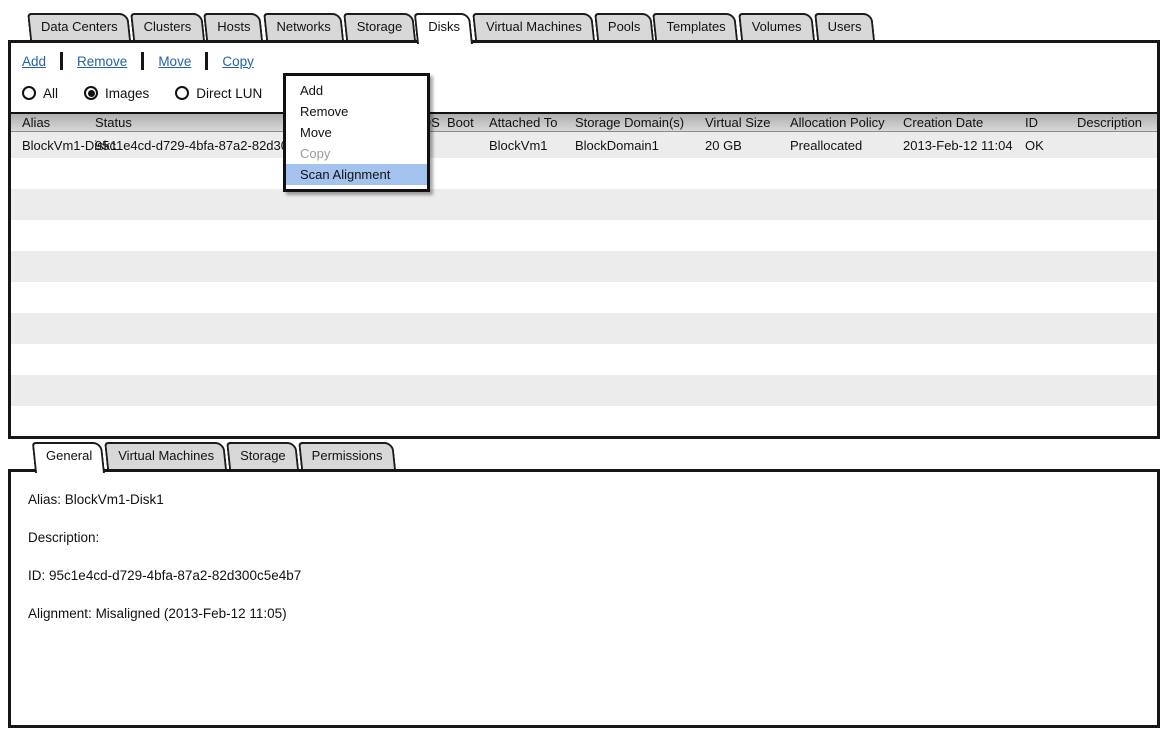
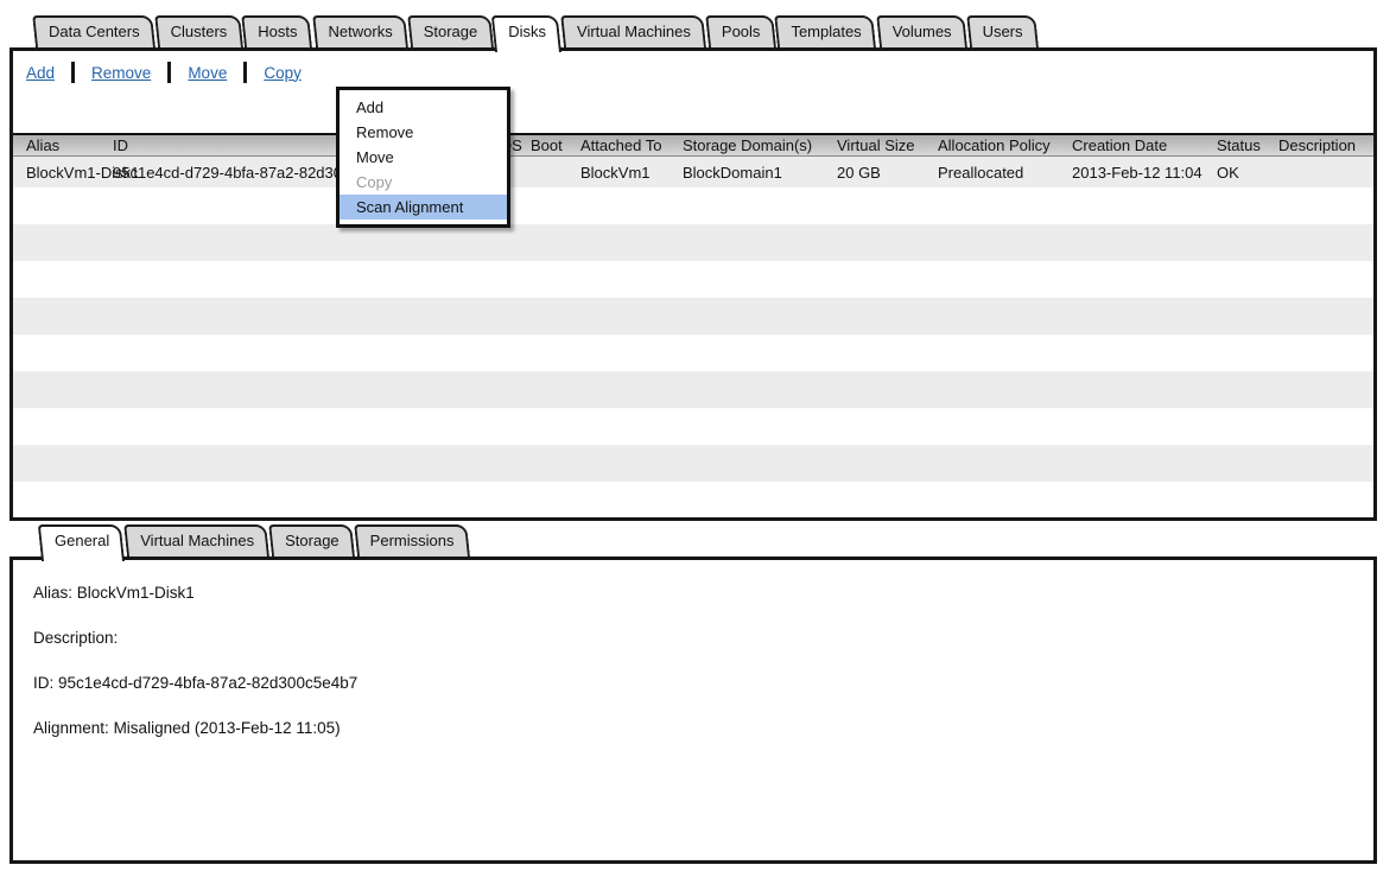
  Data Centers
  Clusters
  Hosts
  Networks
  Storage
  Disks
  Virtual Machines
  Pools
  Templates
  Volumes
  Users
  Add
  Remove
  Move
  Copy
- All
- Images
- Direct LUN
  Alias
- Status
+ ID
  Boot
  Attached To
  Storage Domain(s)
  Virtual Size
  Allocation Policy
  Creation Date
- ID
+ Status
  Description
  BlockVm1-Disk1
  95c1e4cd-d729-4bfa-87a2-82d3
  BlockVm1
  BlockDomain1
  20 GB
  Preallocated
  2013-Feb-12 11:04
  OK
  Add
  Remove
  Move
  Copy
  Scan Alignment
  General
  Virtual Machines
  Storage
  Permissions
  Alias: BlockVm1-Disk1
  Description:
  ID: 95c1e4cd-d729-4bfa-87a2-82d300c5e4b7
  Alignment: Misaligned (2013-Feb-12 11:05)
